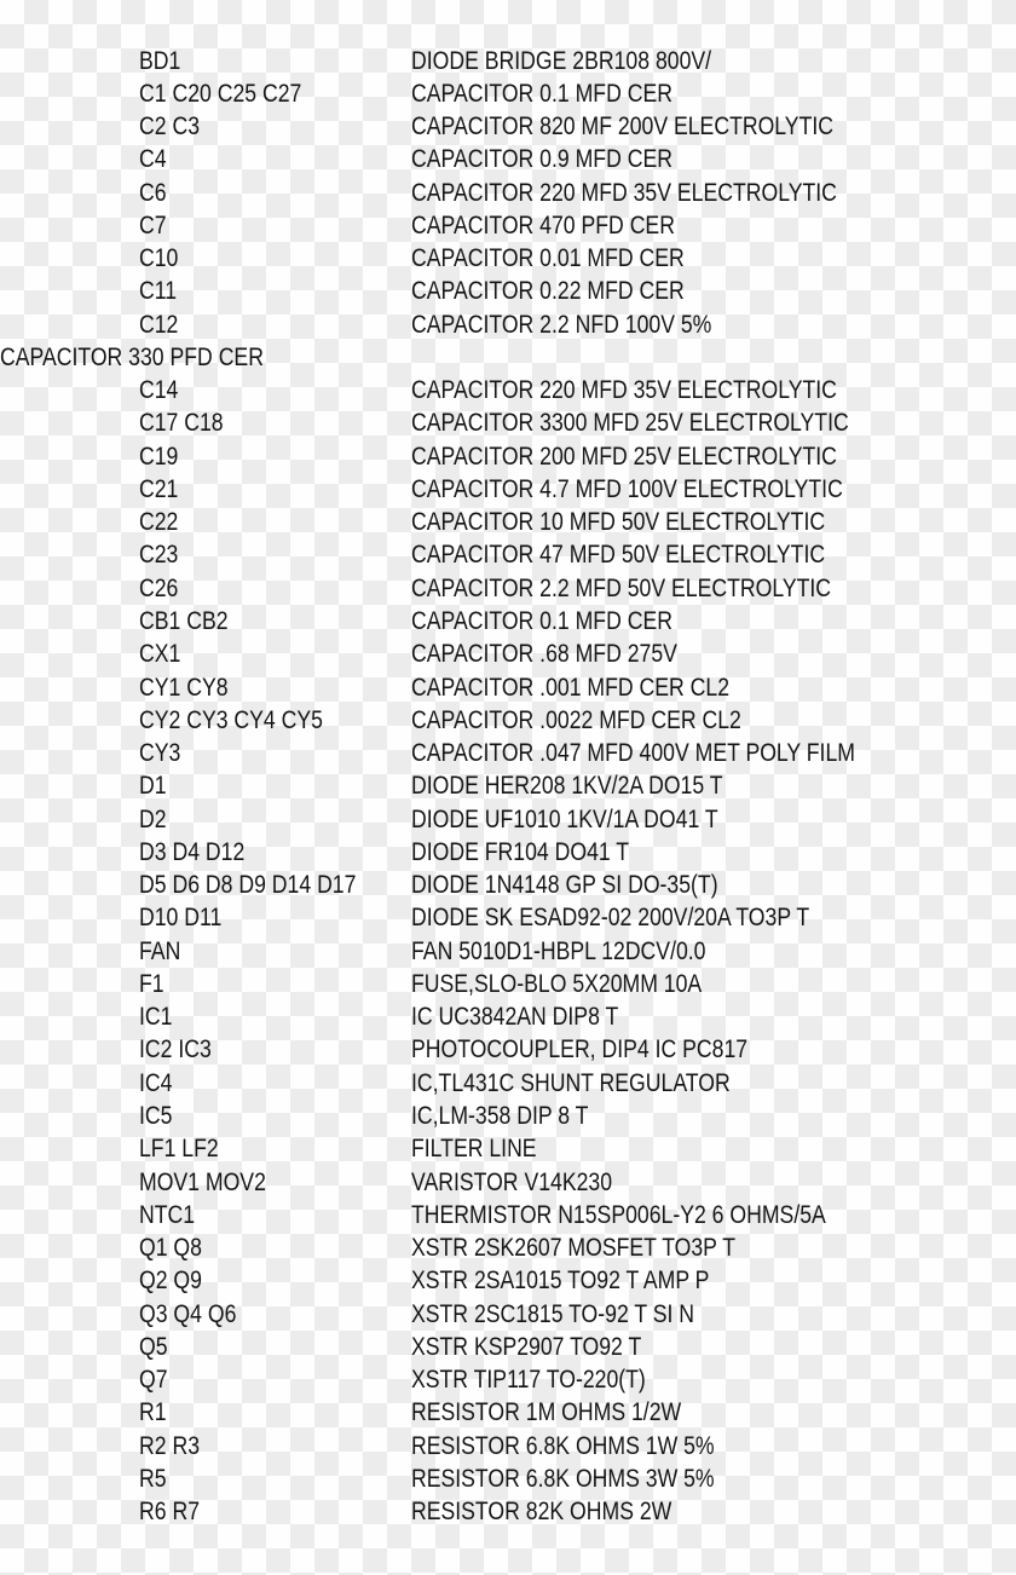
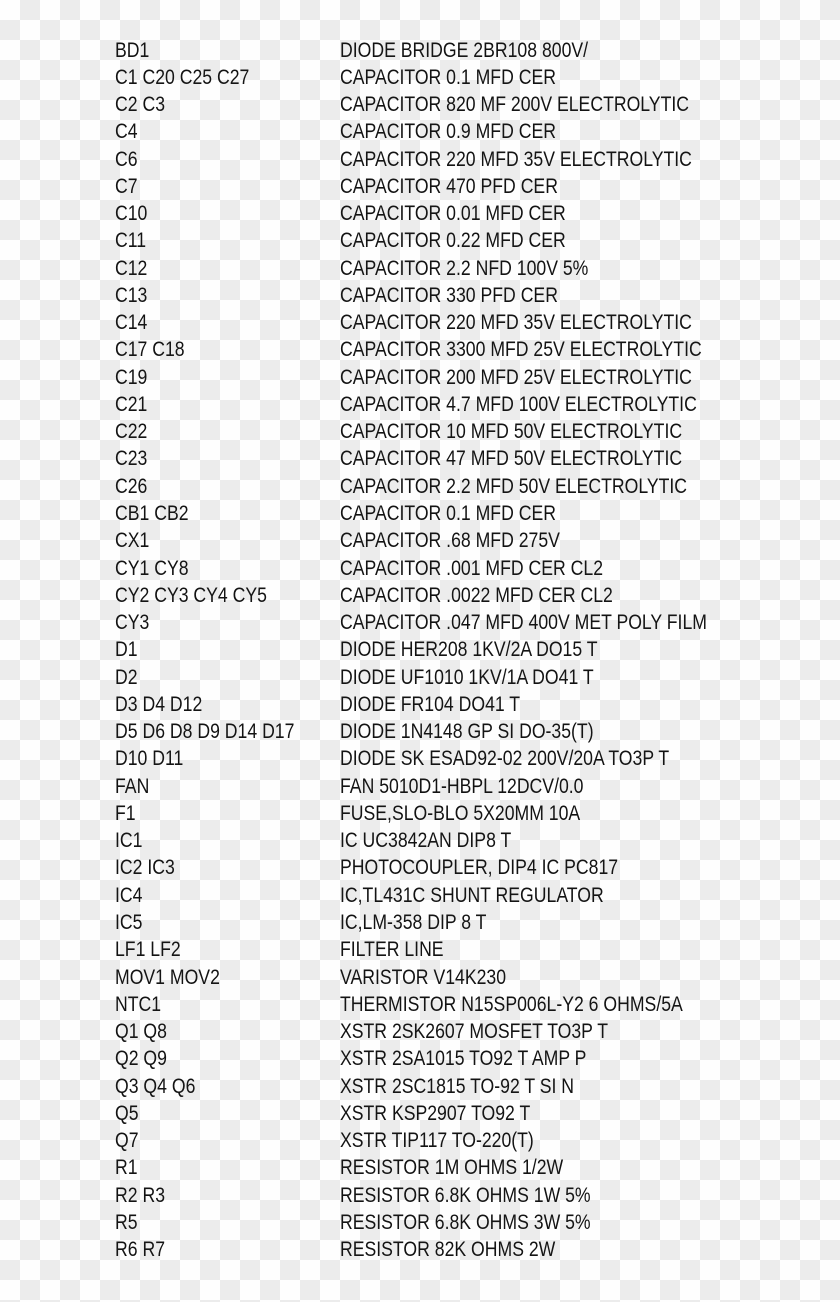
  BD1
  DIODE BRIDGE 2BR108 800V/
  C1 C20 C25 C27
  CAPACITOR 0.1 MFD CER
  C2 C3
  CAPACITOR 820 MF 200V ELECTROLYTIC
  C4
  CAPACITOR 0.9 MFD CER
  C6
  CAPACITOR 220 MFD 35V ELECTROLYTIC
  C7
  CAPACITOR 470 PFD CER
  C10
  CAPACITOR 0.01 MFD CER
  C11
  CAPACITOR 0.22 MFD CER
  C12
  CAPACITOR 2.2 NFD 100V 5%
+ C13
  CAPACITOR 330 PFD CER
  C14
  CAPACITOR 220 MFD 35V ELECTROLYTIC
  C17 C18
  CAPACITOR 3300 MFD 25V ELECTROLYTIC
  C19
  CAPACITOR 200 MFD 25V ELECTROLYTIC
  C21
  CAPACITOR 4.7 MFD 100V ELECTROLYTIC
  C22
  CAPACITOR 10 MFD 50V ELECTROLYTIC
  C23
  CAPACITOR 47 MFD 50V ELECTROLYTIC
  C26
  CAPACITOR 2.2 MFD 50V ELECTROLYTIC
  CB1 CB2
  CAPACITOR 0.1 MFD CER
  CX1
  CAPACITOR .68 MFD 275V
  CY1 CY8
  CAPACITOR .001 MFD CER CL2
  CY2 CY3 CY4 CY5
  CAPACITOR .0022 MFD CER CL2
  CY3
  CAPACITOR .047 MFD 400V MET POLY FILM
  D1
  DIODE HER208 1KV/2A DO15 T
  D2
  DIODE UF1010 1KV/1A DO41 T
  D3 D4 D12
  DIODE FR104 DO41 T
  D5 D6 D8 D9 D14 D17
  DIODE 1N4148 GP SI DO-35(T)
  D10 D11
  DIODE SK ESAD92-02 200V/20A TO3P T
  FAN
  FAN 5010D1-HBPL 12DCV/0.0
  F1
  FUSE,SLO-BLO 5X20MM 10A
  IC1
  IC UC3842AN DIP8 T
  IC2 IC3
  PHOTOCOUPLER, DIP4 IC PC817
  IC4
  IC,TL431C SHUNT REGULATOR
  IC5
  IC,LM-358 DIP 8 T
  LF1 LF2
  FILTER LINE
  MOV1 MOV2
  VARISTOR V14K230
  NTC1
  THERMISTOR N15SP006L-Y2 6 OHMS/5A
  Q1 Q8
  XSTR 2SK2607 MOSFET TO3P T
  Q2 Q9
  XSTR 2SA1015 TO92 T AMP P
  Q3 Q4 Q6
  XSTR 2SC1815 TO-92 T SI N
  Q5
  XSTR KSP2907 TO92 T
  Q7
  XSTR TIP117 TO-220(T)
  R1
  RESISTOR 1M OHMS 1/2W
  R2 R3
  RESISTOR 6.8K OHMS 1W 5%
  R5
  RESISTOR 6.8K OHMS 3W 5%
  R6 R7
  RESISTOR 82K OHMS 2W
